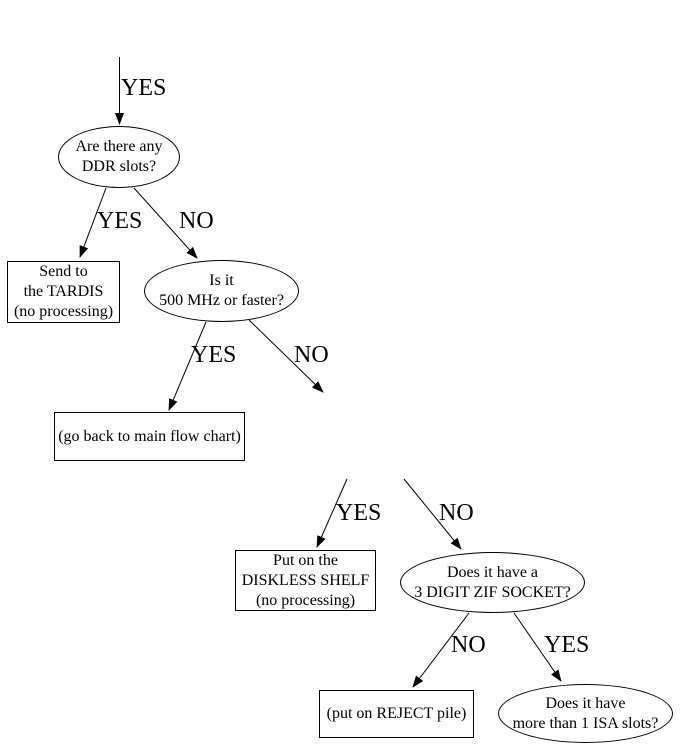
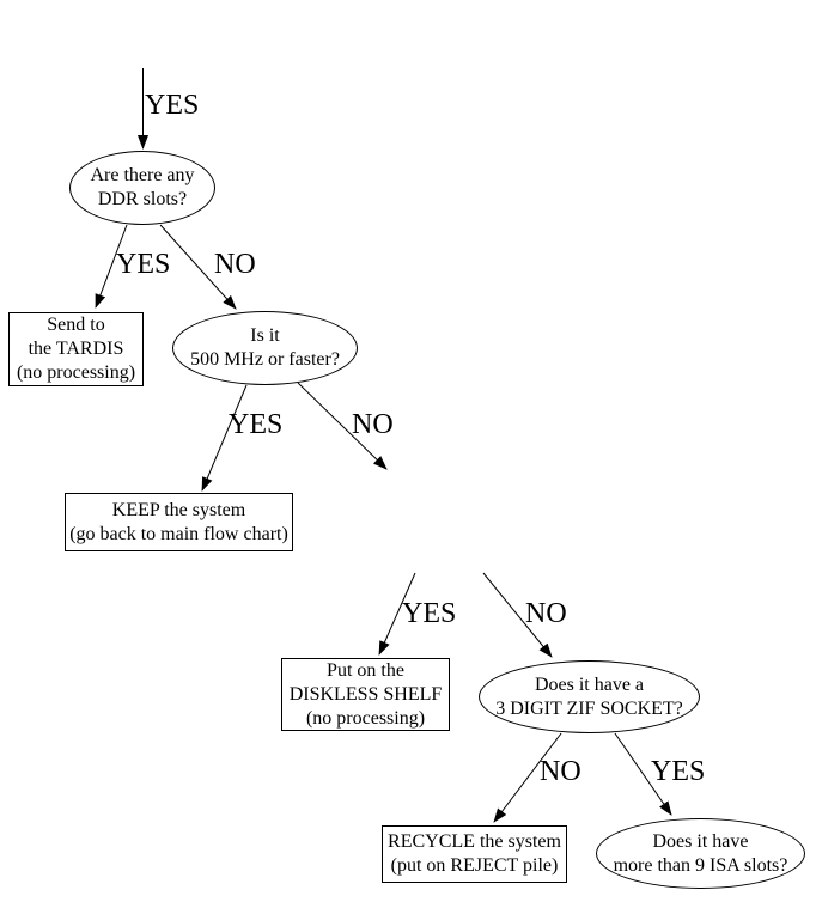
  Are there any
  DDR slots?
  Send to
  the TARDIS
  (no processing)
  Is it
  500 MHz or faster?
+ KEEP the system
  (go back to main flow chart)
  Put on the
  DISKLESS SHELF
  (no processing)
  Does it have a
  3 DIGIT ZIF SOCKET?
+ RECYCLE the system
  (put on REJECT pile)
  Does it have
- more than 1 ISA slots?
+ more than 9 ISA slots?
  YES
  YES
  NO
  YES
  NO
  YES
  NO
  NO
  YES
